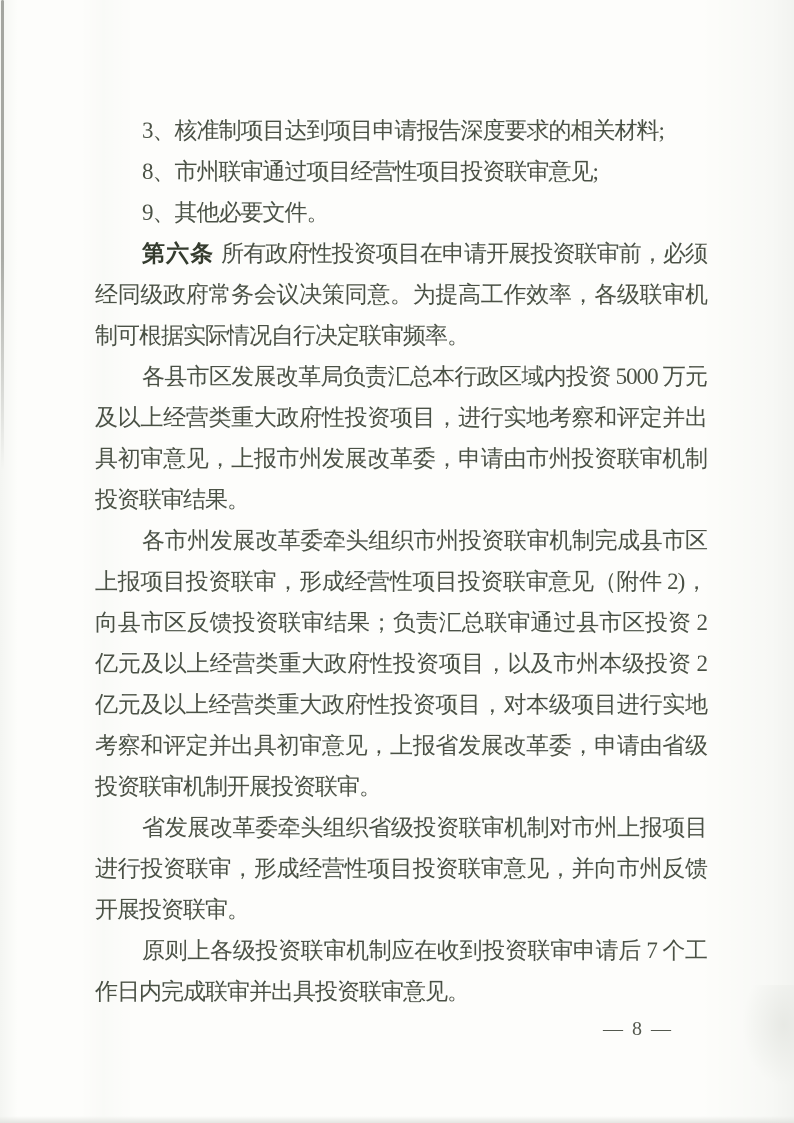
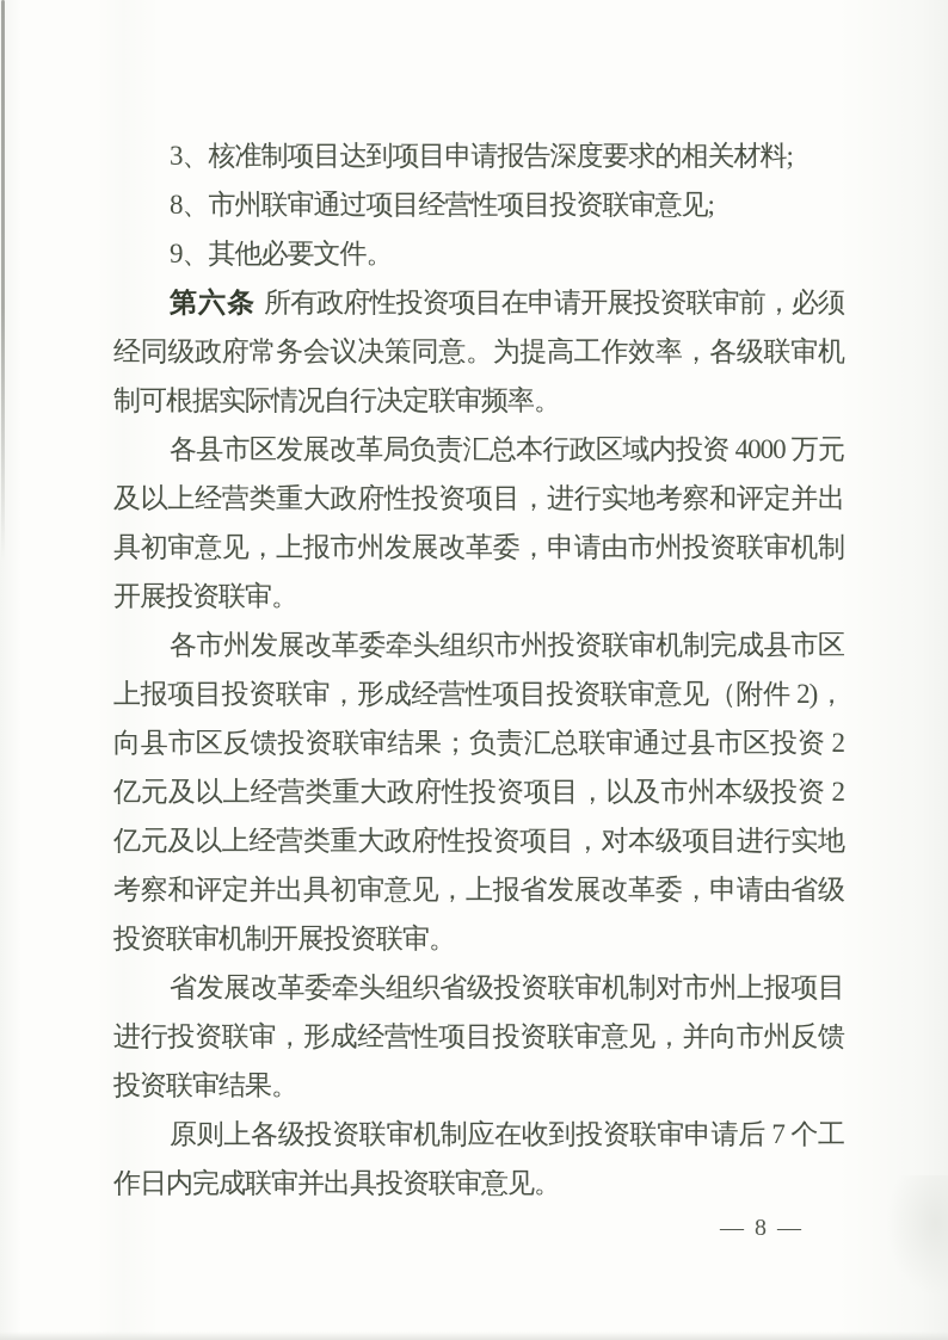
  3、核准制项目达到项目申请报告深度要求的相关材料;
  8、市州联审通过项目经营性项目投资联审意见;
  9、其他必要文件。
  第六条 所有政府性投资项目在申请开展投资联审前，必须
  经同级政府常务会议决策同意。为提高工作效率，各级联审机
  制可根据实际情况自行决定联审频率。
- 各县市区发展改革局负责汇总本行政区域内投资 5000 万元
+ 各县市区发展改革局负责汇总本行政区域内投资 4000 万元
  及以上经营类重大政府性投资项目，进行实地考察和评定并出
  具初审意见，上报市州发展改革委，申请由市州投资联审机制
- 投资联审结果。
+ 开展投资联审。
  各市州发展改革委牵头组织市州投资联审机制完成县市区
  上报项目投资联审，形成经营性项目投资联审意见（附件 2)，
  向县市区反馈投资联审结果；负责汇总联审通过县市区投资 2
  亿元及以上经营类重大政府性投资项目，以及市州本级投资 2
  亿元及以上经营类重大政府性投资项目，对本级项目进行实地
  考察和评定并出具初审意见，上报省发展改革委，申请由省级
  投资联审机制开展投资联审。
  省发展改革委牵头组织省级投资联审机制对市州上报项目
  进行投资联审，形成经营性项目投资联审意见，并向市州反馈
- 开展投资联审。
+ 投资联审结果。
  原则上各级投资联审机制应在收到投资联审申请后 7 个工
  作日内完成联审并出具投资联审意见。
  — 8 —
